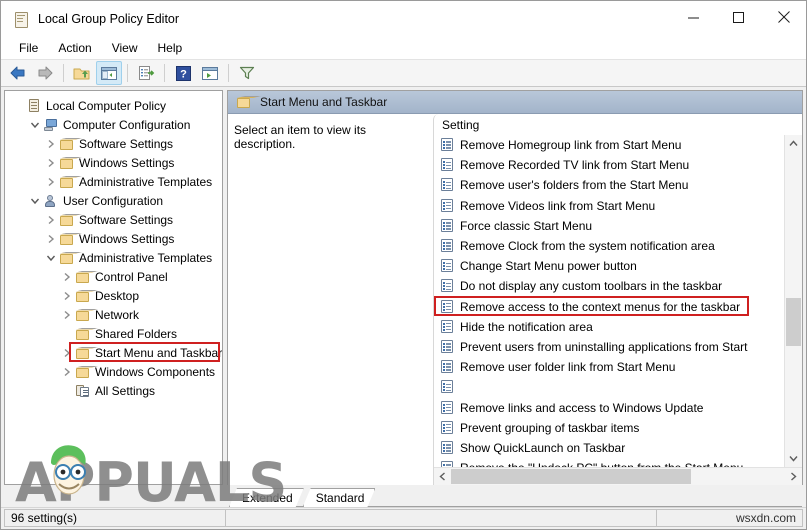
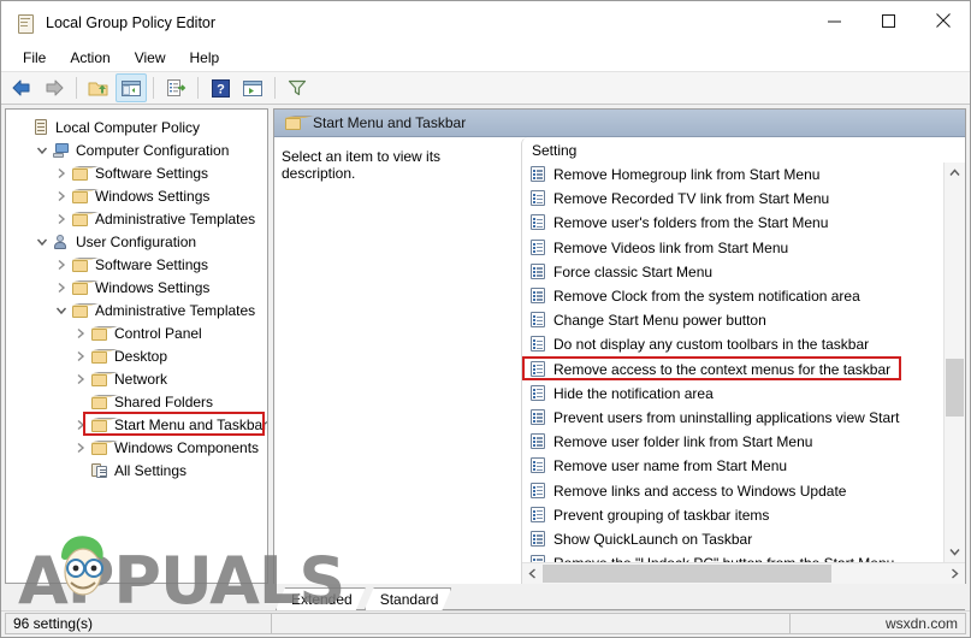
  Local Group Policy Editor
  File
  Action
  View
  Help
  ?
  Local Computer Policy
  Computer Configuration
  Software Settings
  Windows Settings
  Administrative Templates
  User Configuration
  Software Settings
  Windows Settings
  Administrative Templates
  Control Panel
  Desktop
  Network
  Shared Folders
  Start Menu and Taskbar
  Windows Components
  All Settings
  Start Menu and Taskbar
  Select an item to view its description.
  Setting
  Remove Homegroup link from Start Menu
  Remove Recorded TV link from Start Menu
  Remove user's folders from the Start Menu
  Remove Videos link from Start Menu
  Force classic Start Menu
  Remove Clock from the system notification area
  Change Start Menu power button
  Do not display any custom toolbars in the taskbar
  Remove access to the context menus for the taskbar
  Hide the notification area
- Prevent users from uninstalling applications from Start
+ Prevent users from uninstalling applications view Start
  Remove user folder link from Start Menu
+ Remove user name from Start Menu
  Remove links and access to Windows Update
  Prevent grouping of taskbar items
  Show QuickLaunch on Taskbar
  Extended
  Standard
  96 setting(s)
  wsxdn.com
  APUALS
